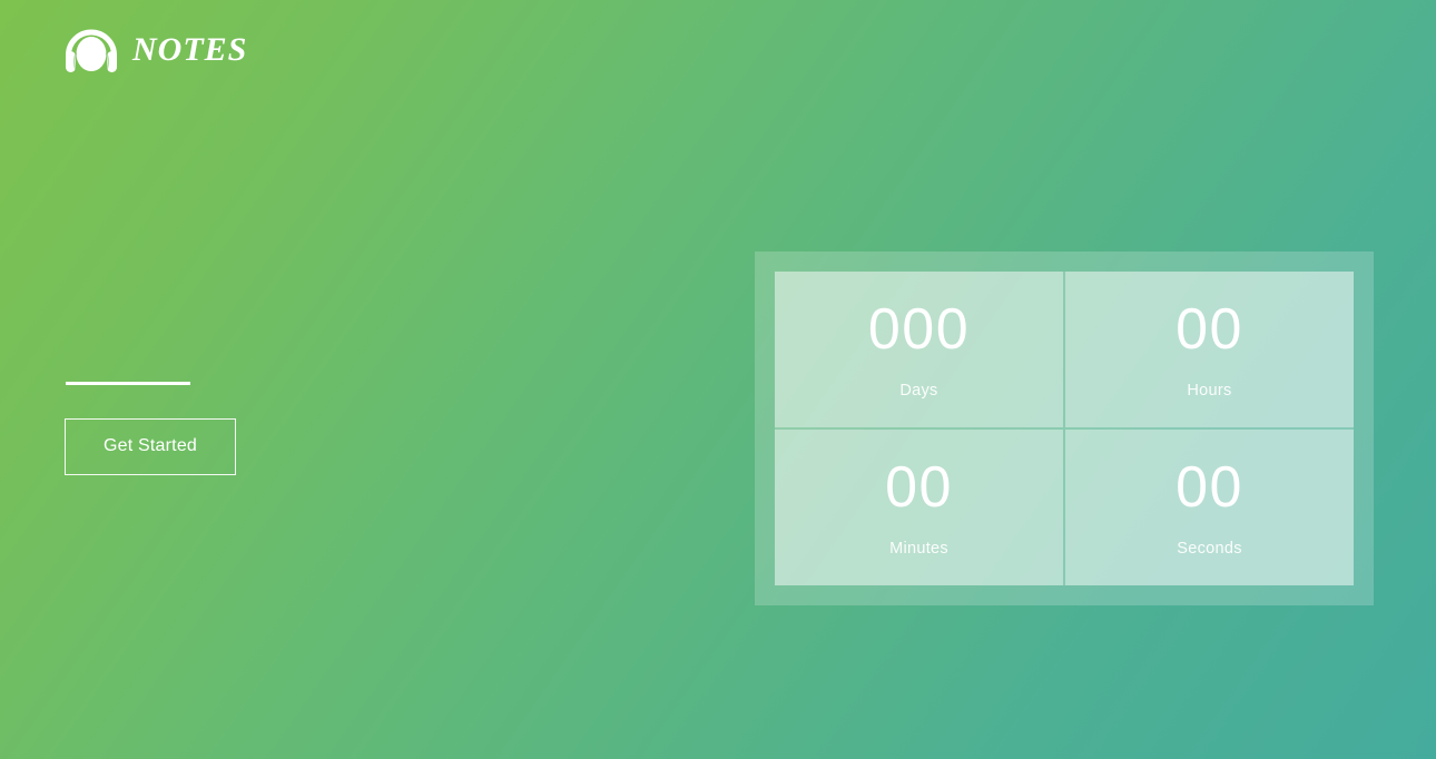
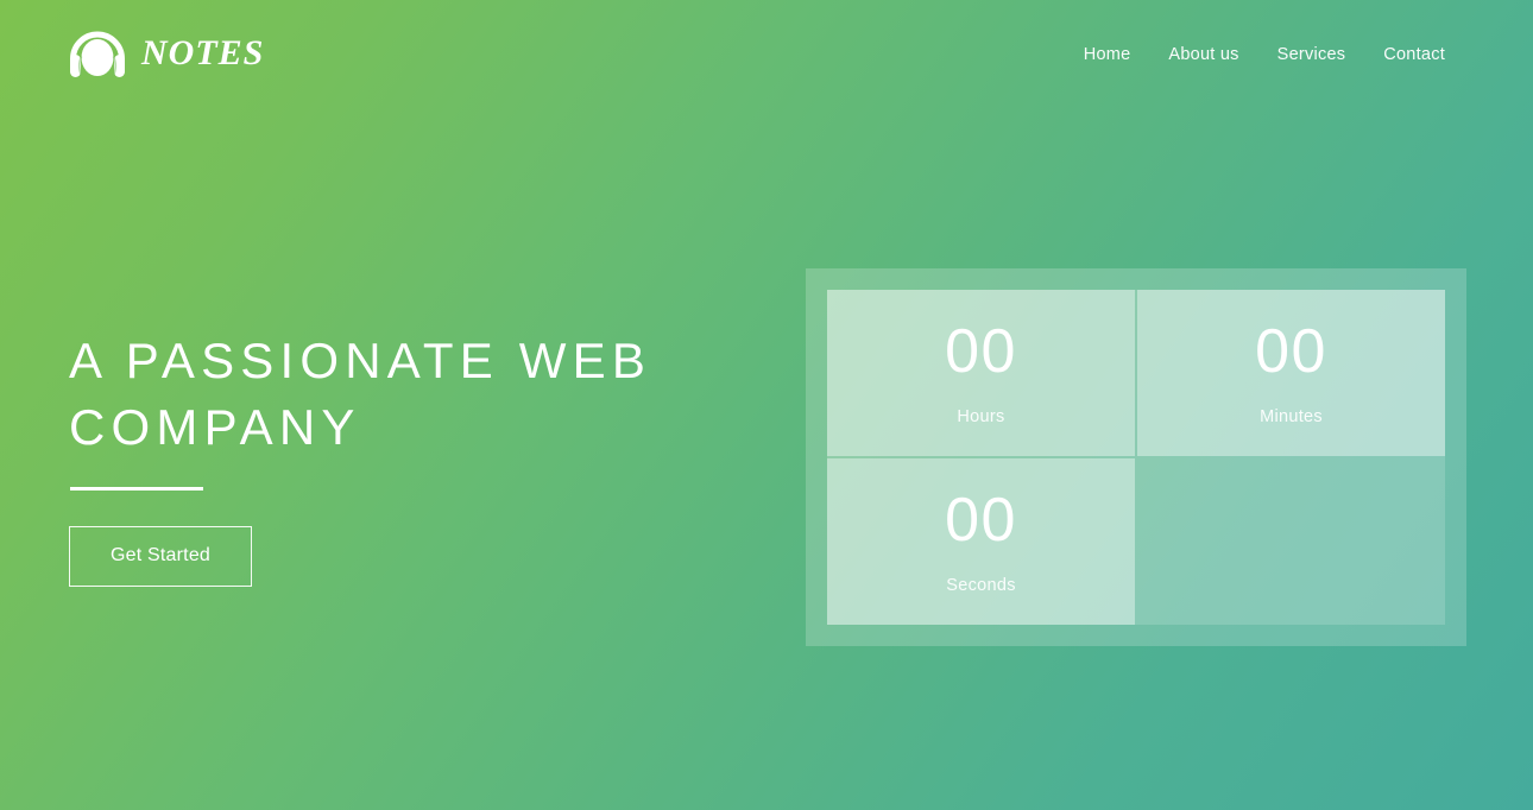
  NOTES
+ Home
+ About us
+ Services
+ Contact
+ A PASSIONATE WEB COMPANY
  Get Started
- 000
- Days
  00
  Hours
  00
  Minutes
  00
  Seconds
